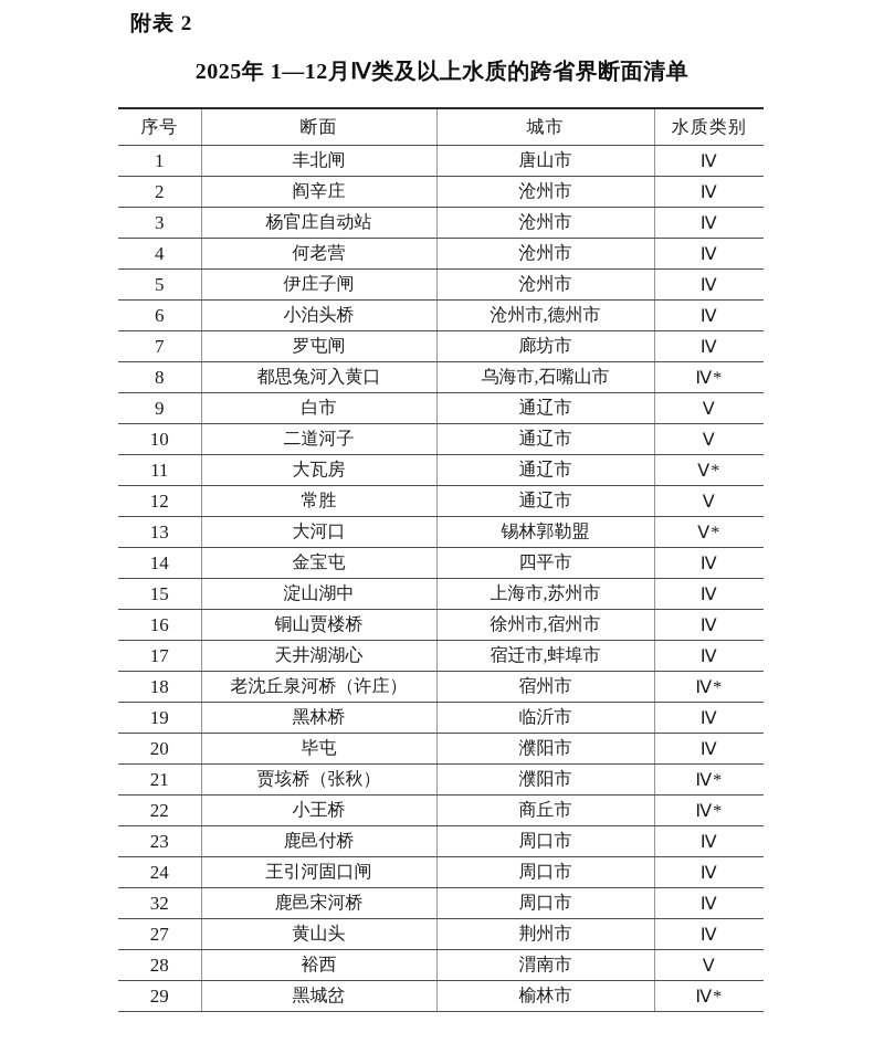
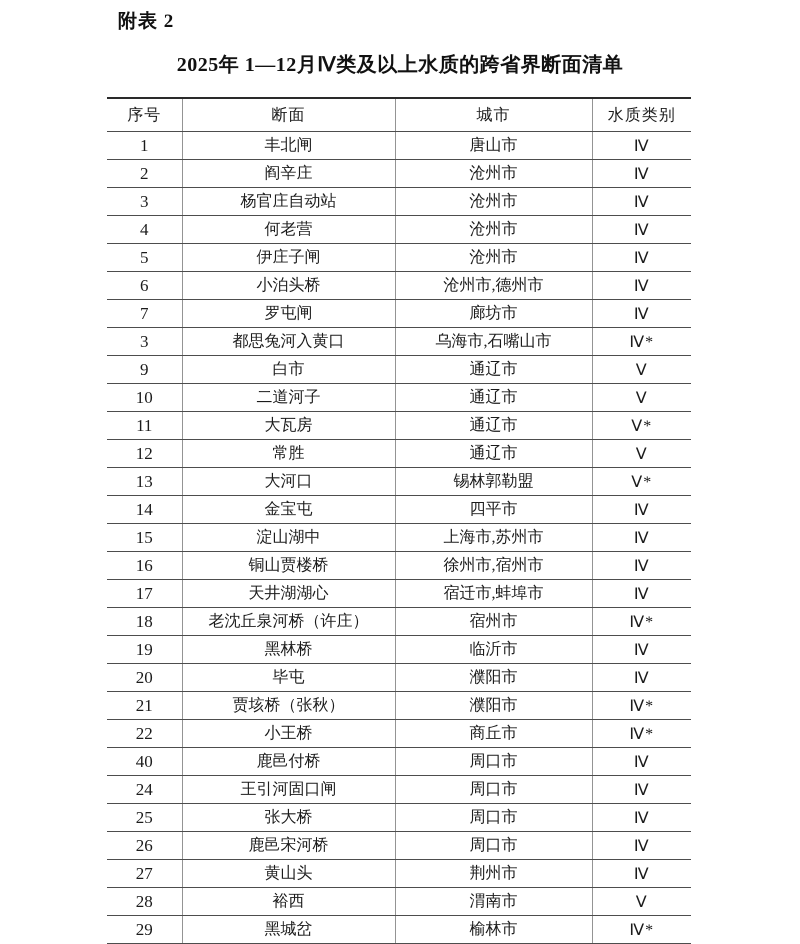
  附表 2
  2025年 1—12月Ⅳ类及以上水质的跨省界断面清单
  序号	断面	城市	水质类别
  1	丰北闸	唐山市	Ⅳ
  2	阎辛庄	沧州市	Ⅳ
  3	杨官庄自动站	沧州市	Ⅳ
  4	何老营	沧州市	Ⅳ
  5	伊庄子闸	沧州市	Ⅳ
  6	小泊头桥	沧州市,德州市	Ⅳ
  7	罗屯闸	廊坊市	Ⅳ
- 8	都思兔河入黄口	乌海市,石嘴山市	Ⅳ*
+ 3	都思兔河入黄口	乌海市,石嘴山市	Ⅳ*
  9	白市	通辽市	Ⅴ
  10	二道河子	通辽市	Ⅴ
  11	大瓦房	通辽市	Ⅴ*
  12	常胜	通辽市	Ⅴ
  13	大河口	锡林郭勒盟	Ⅴ*
  14	金宝屯	四平市	Ⅳ
  15	淀山湖中	上海市,苏州市	Ⅳ
  16	铜山贾楼桥	徐州市,宿州市	Ⅳ
  17	天井湖湖心	宿迁市,蚌埠市	Ⅳ
  18	老沈丘泉河桥（许庄）	宿州市	Ⅳ*
  19	黑林桥	临沂市	Ⅳ
  20	毕屯	濮阳市	Ⅳ
  21	贾垓桥（张秋）	濮阳市	Ⅳ*
  22	小王桥	商丘市	Ⅳ*
- 23	鹿邑付桥	周口市	Ⅳ
+ 40	鹿邑付桥	周口市	Ⅳ
  24	王引河固口闸	周口市	Ⅳ
+ 25	张大桥	周口市	Ⅳ
- 32	鹿邑宋河桥	周口市	Ⅳ
+ 26	鹿邑宋河桥	周口市	Ⅳ
  27	黄山头	荆州市	Ⅳ
  28	裕西	渭南市	Ⅴ
  29	黑城岔	榆林市	Ⅳ*
